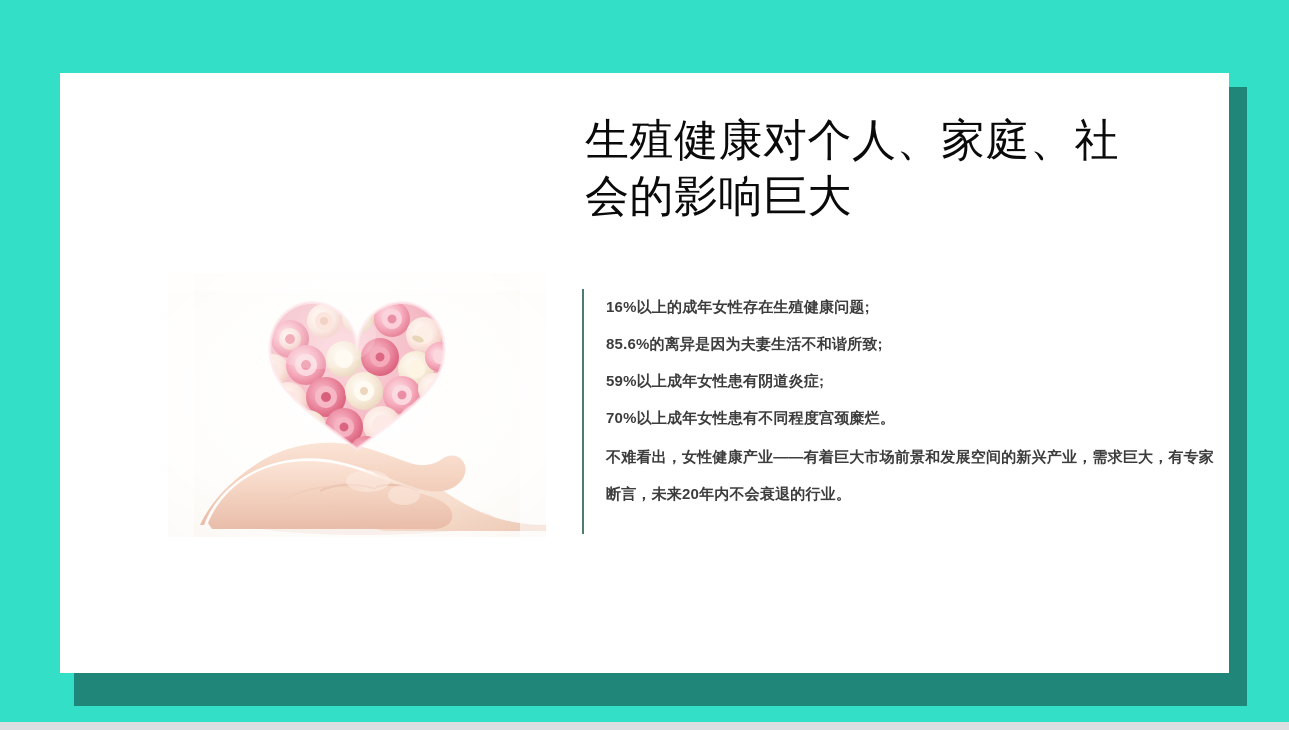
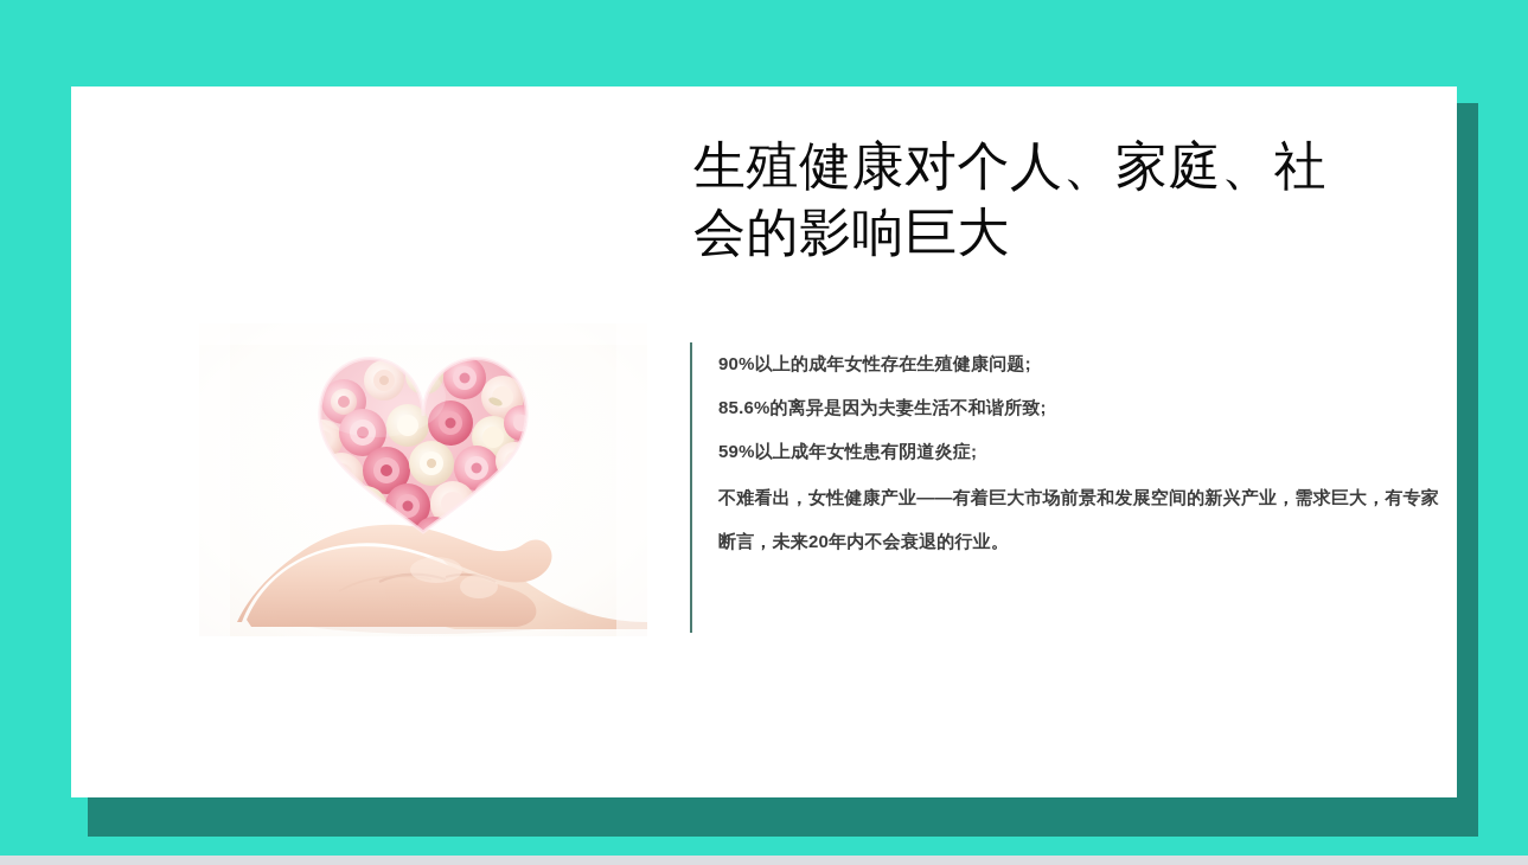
  生殖健康对个人、家庭、社会的影响巨大
- 16%以上的成年女性存在生殖健康问题;
+ 90%以上的成年女性存在生殖健康问题;
  85.6%的离异是因为夫妻生活不和谐所致;
  59%以上成年女性患有阴道炎症;
- 70%以上成年女性患有不同程度宫颈糜烂。
  不难看出，女性健康产业——有着巨大市场前景和发展空间的新兴产业，需求巨大，有专家断言，未来20年内不会衰退的行业。
